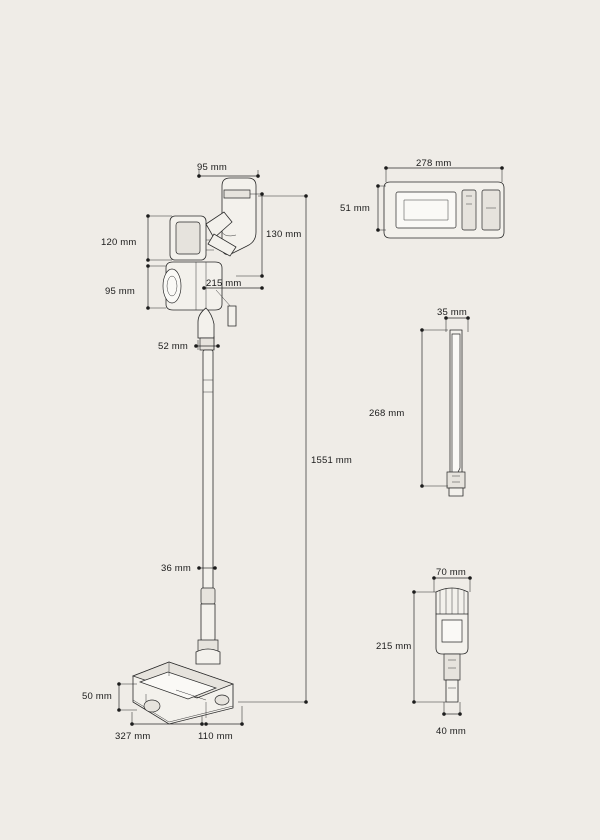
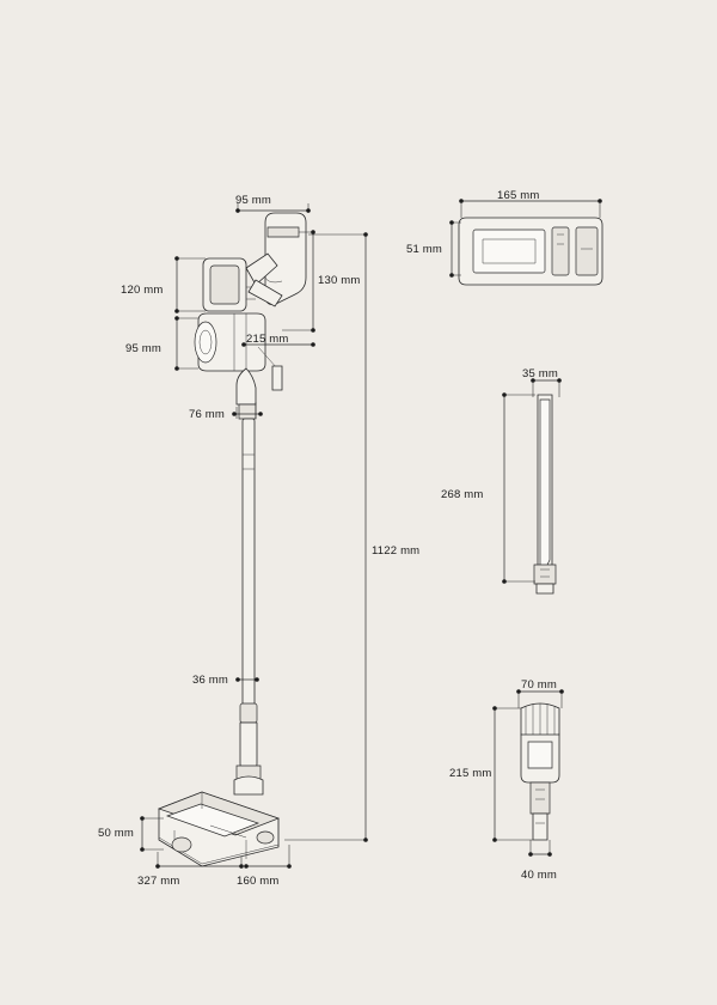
  95 mm
  120 mm
  130 mm
  95 mm
  215 mm
- 52 mm
+ 76 mm
- 1551 mm
+ 1122 mm
  36 mm
  50 mm
  327 mm
- 110 mm
+ 160 mm
- 278 mm
+ 165 mm
  51 mm
  35 mm
  268 mm
  70 mm
  215 mm
  40 mm
